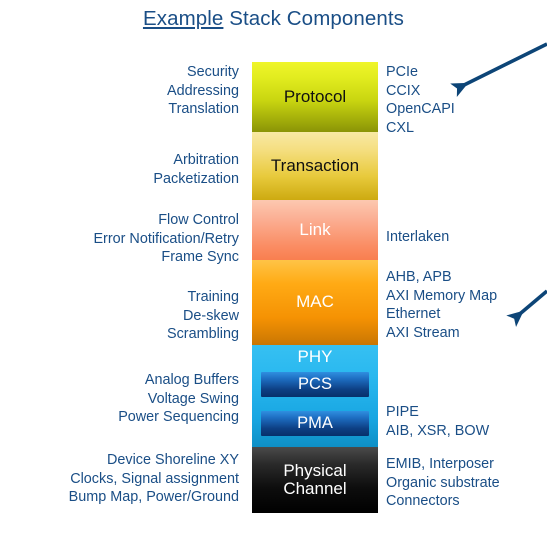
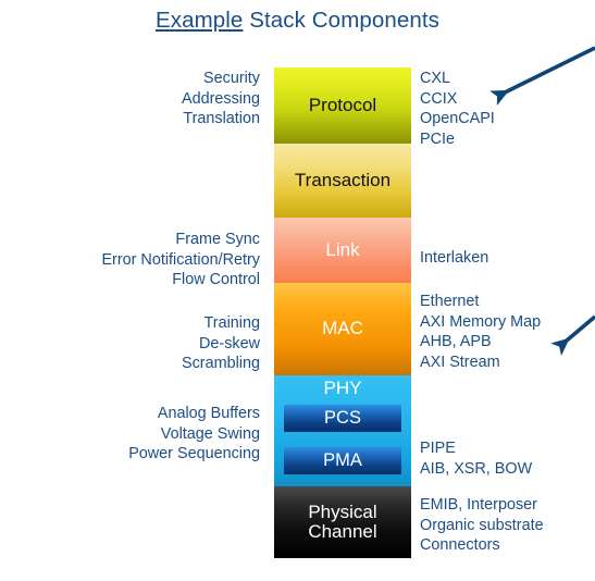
  Example Stack Components
  Security
  Addressing
  Translation
- Arbitration
- Packetization
- Flow Control
+ Frame Sync
  Error Notification/Retry
- Frame Sync
+ Flow Control
  Training
  De-skew
  Scrambling
  Analog Buffers
  Voltage Swing
  Power Sequencing
- Device Shoreline XY
- Clocks, Signal assignment
- Bump Map, Power/Ground
  Protocol
  Transaction
  Link
  MAC
  PHY
  PCS
  PMA
  Physical
  Channel
- PCIe
+ CXL
  CCIX
  OpenCAPI
- CXL
+ PCIe
  Interlaken
- AHB, APB
+ Ethernet
  AXI Memory Map
- Ethernet
+ AHB, APB
  AXI Stream
  PIPE
  AIB, XSR, BOW
  EMIB, Interposer
  Organic substrate
  Connectors
